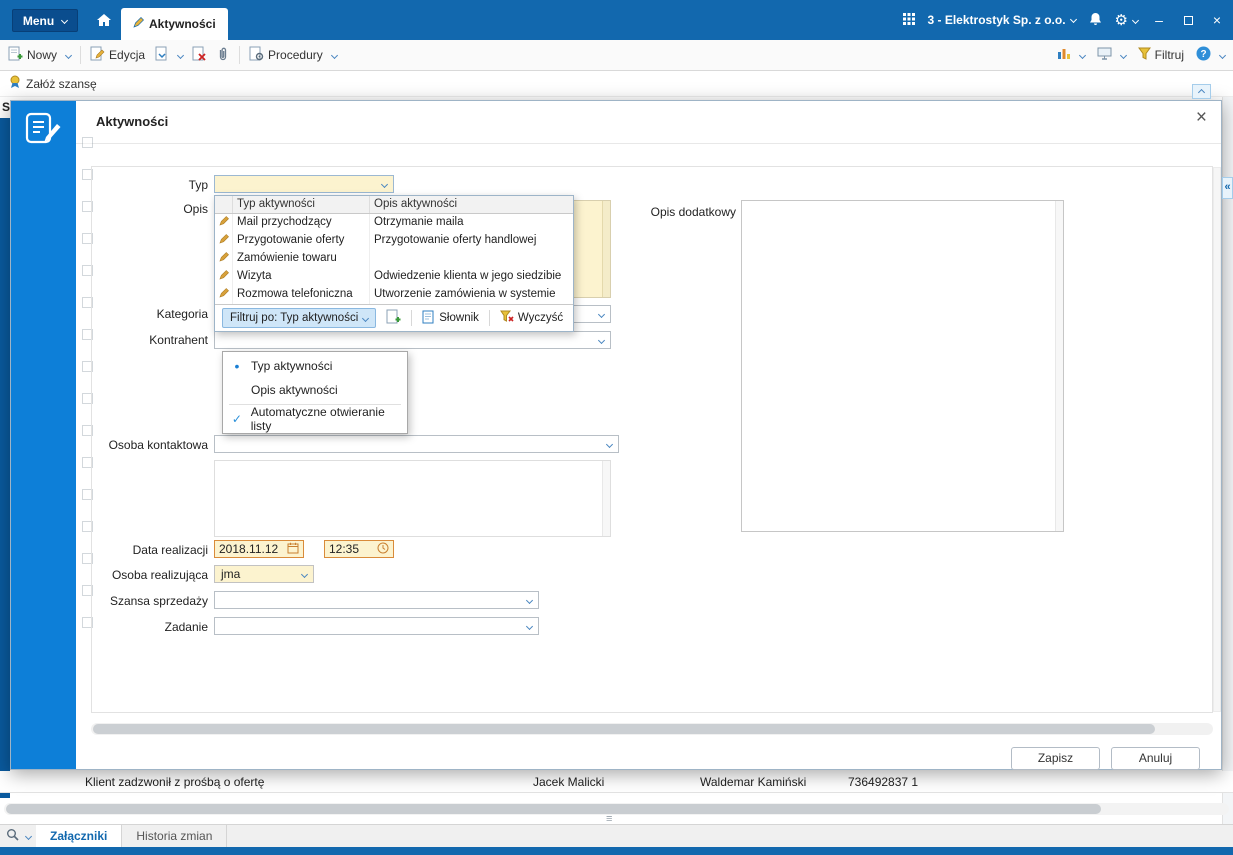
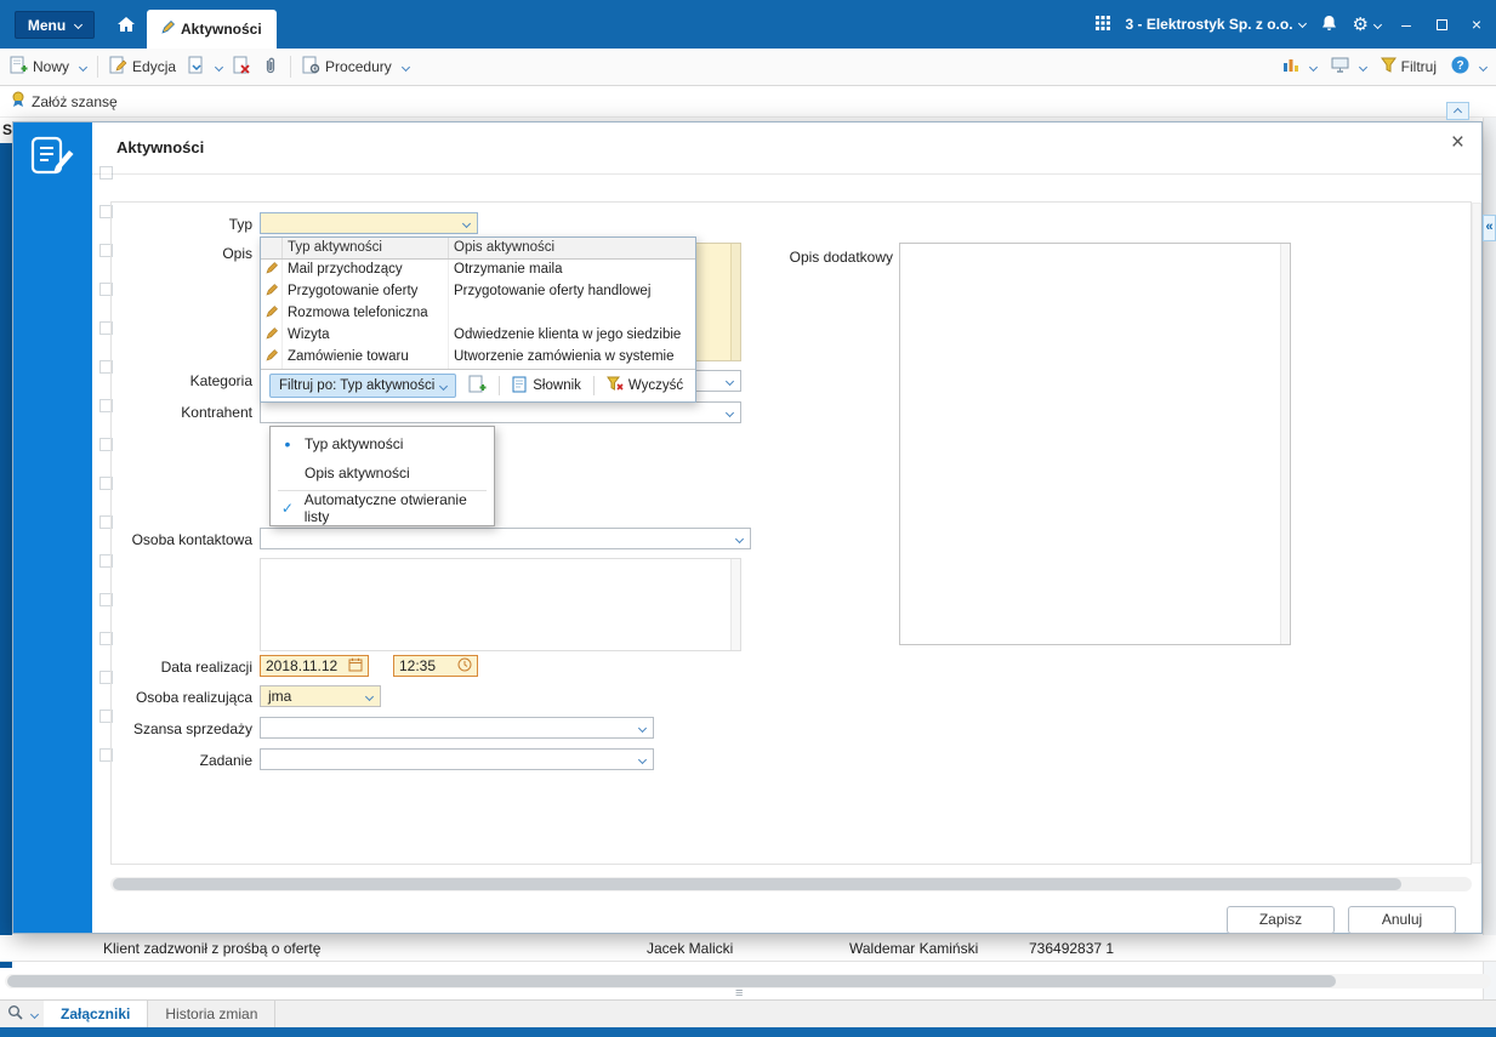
  Menu
  Aktywności
  3 - Elektrostyk Sp. z o.o.
  ⚙
  –
  ×
  Nowy
  Edycja
  Procedury
  Filtruj
  ?
  Załóż szansę
  S
  «
  Klient zadzwonił z prośbą o ofertę
  Jacek Malicki
  Waldemar Kamiński
  736492837 1
  ≡
  Załączniki
  Historia zmian
  Aktywności
  ×
  Typ
  Opis
  Kategoria
  Kontrahent
  Osoba kontaktowa
  Data realizacji
  Osoba realizująca
  Szansa sprzedaży
  Zadanie
  Opis dodatkowy
  2018.11.12
  12:35
  jma
  Typ aktywności
  Opis aktywności
  Mail przychodzący
  Otrzymanie maila
  Przygotowanie oferty
  Przygotowanie oferty handlowej
- Zamówienie towaru
+ Rozmowa telefoniczna
  Wizyta
  Odwiedzenie klienta w jego siedzibie
- Rozmowa telefoniczna
+ Zamówienie towaru
  Utworzenie zamówienia w systemie
  Filtruj po: Typ aktywności
  Słownik
  Wyczyść
  •
  Typ aktywności
  Opis aktywności
  ✓
  Automatyczne otwieranie listy
  Zapisz
  Anuluj
